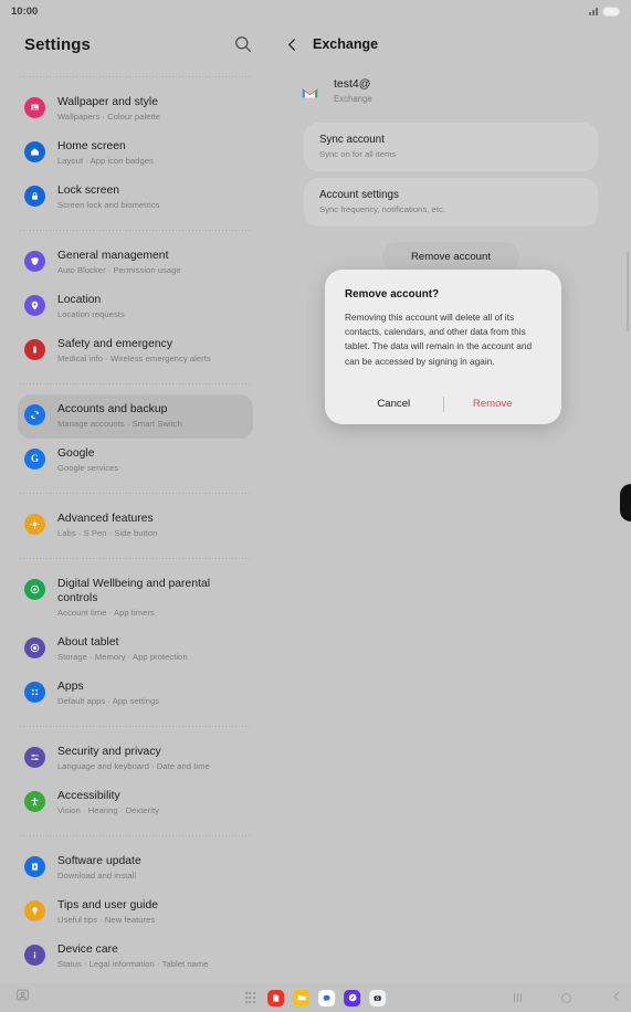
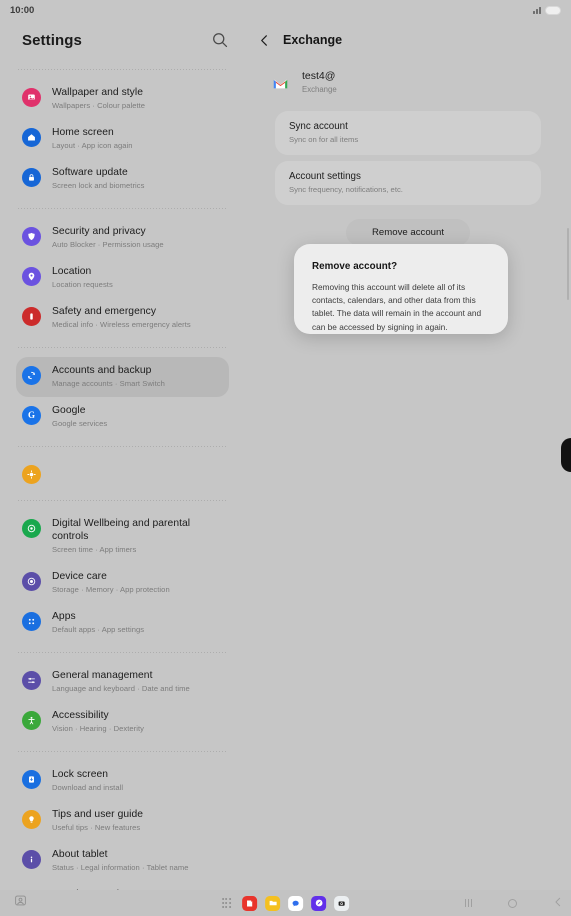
  10:00
  Settings
  Wallpaper and style
  Wallpapers · Colour palette
  Home screen
- Layout · App icon badges
+ Layout · App icon again
- Lock screen
+ Software update
  Screen lock and biometrics
- General management
+ Security and privacy
  Auto Blocker · Permission usage
  Location
  Location requests
  Safety and emergency
  Medical info · Wireless emergency alerts
  Accounts and backup
  Manage accounts · Smart Switch
  G
  Google
  Google services
- Advanced features
- Labs · S Pen · Side button
  Digital Wellbeing and parental controls
- Account time · App timers
+ Screen time · App timers
- About tablet
+ Device care
  Storage · Memory · App protection
  Apps
  Default apps · App settings
- Security and privacy
+ General management
  Language and keyboard · Date and time
  Accessibility
  Vision · Hearing · Dexterity
- Software update
+ Lock screen
  Download and install
  Tips and user guide
  Useful tips · New features
- Device care
+ About tablet
  Status · Legal information · Tablet name
  Exchange
  test4@
  Exchange
  Sync account
  Sync on for all items
  Account settings
  Sync frequency, notifications, etc.
  Remove account
  Remove account?
  Removing this account will delete all of its contacts, calendars, and other data from this tablet. The data will remain in the account and can be accessed by signing in again.
- Cancel
- Remove
